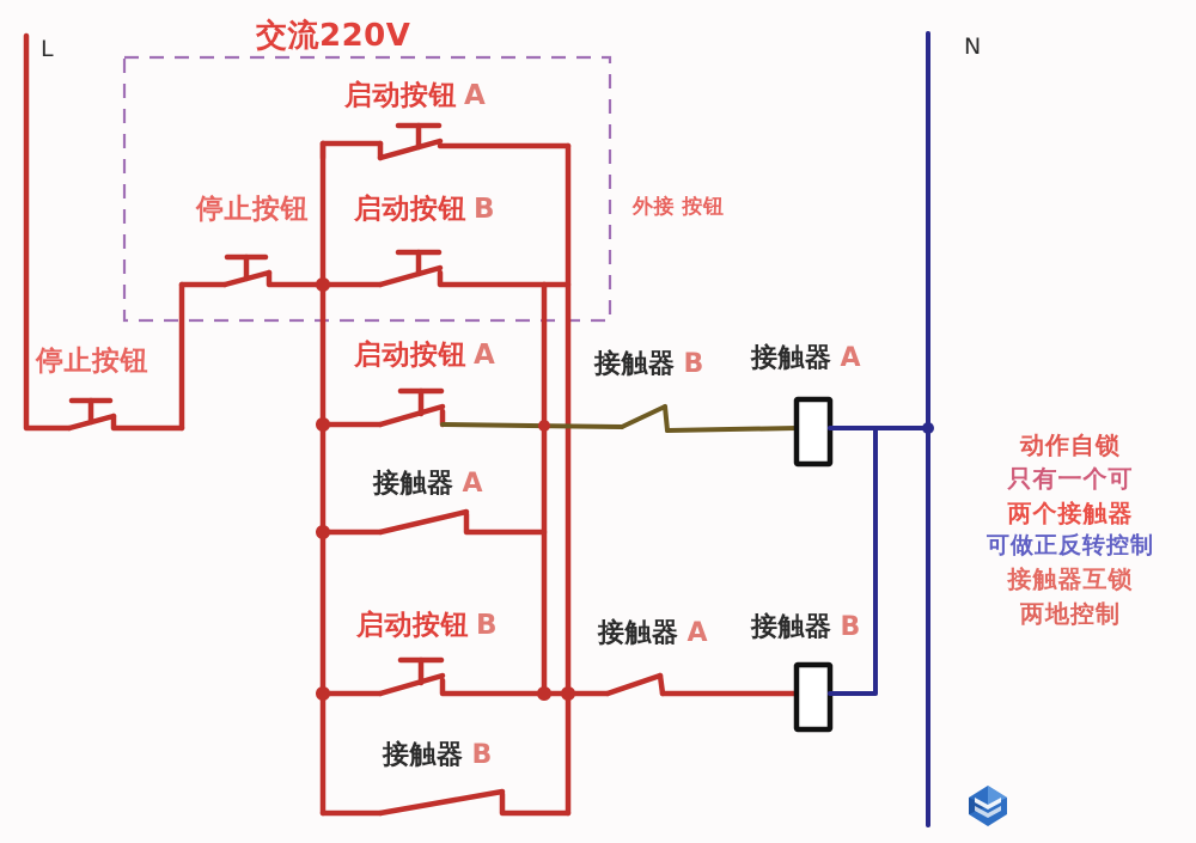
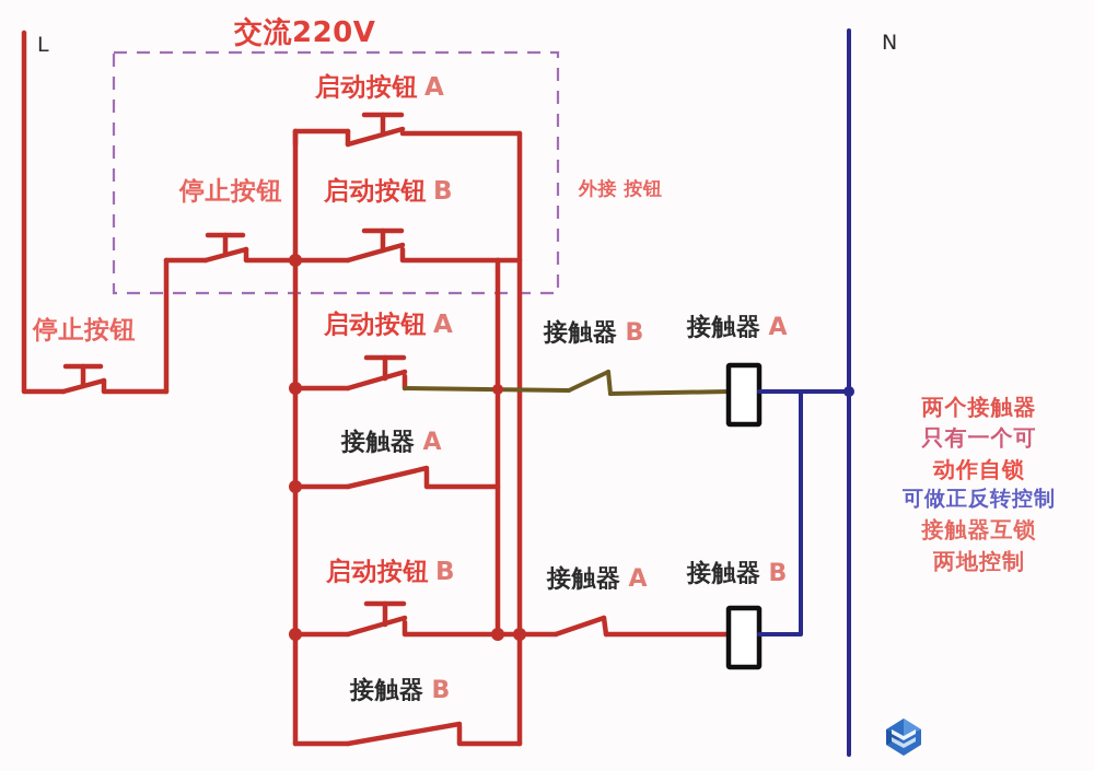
  L
  N
  交流220V
  启动按钮 A
  停止按钮
  启动按钮 B
  外接 按钮
  停止按钮
  启动按钮 A
  接触器 B
  接触器 A
  接触器 A
  启动按钮 B
  接触器 A
  接触器 B
  接触器 B
- 动作自锁
+ 两个接触器
  只有一个可
- 两个接触器
+ 动作自锁
  可做正反转控制
  接触器互锁
  两地控制
